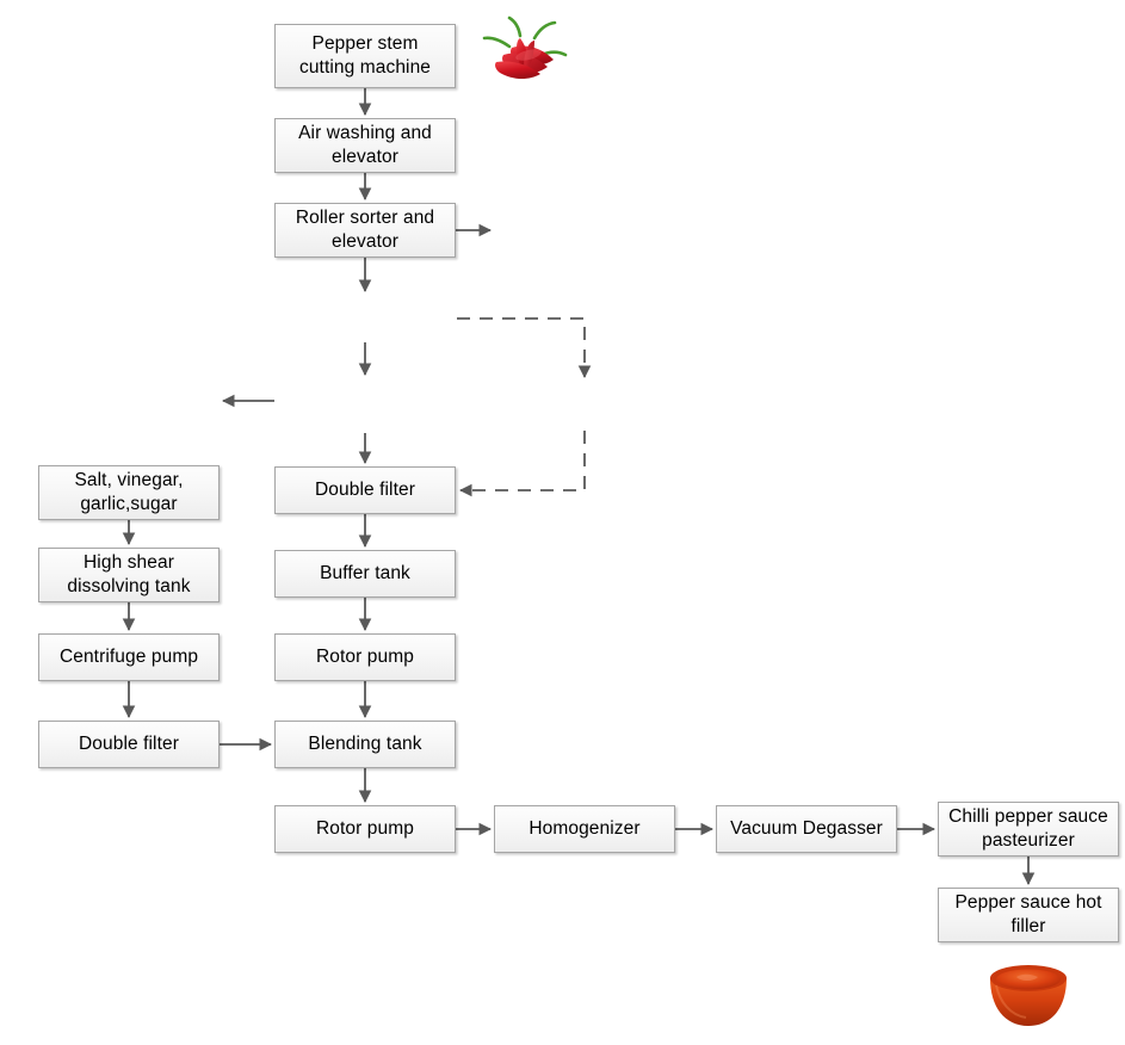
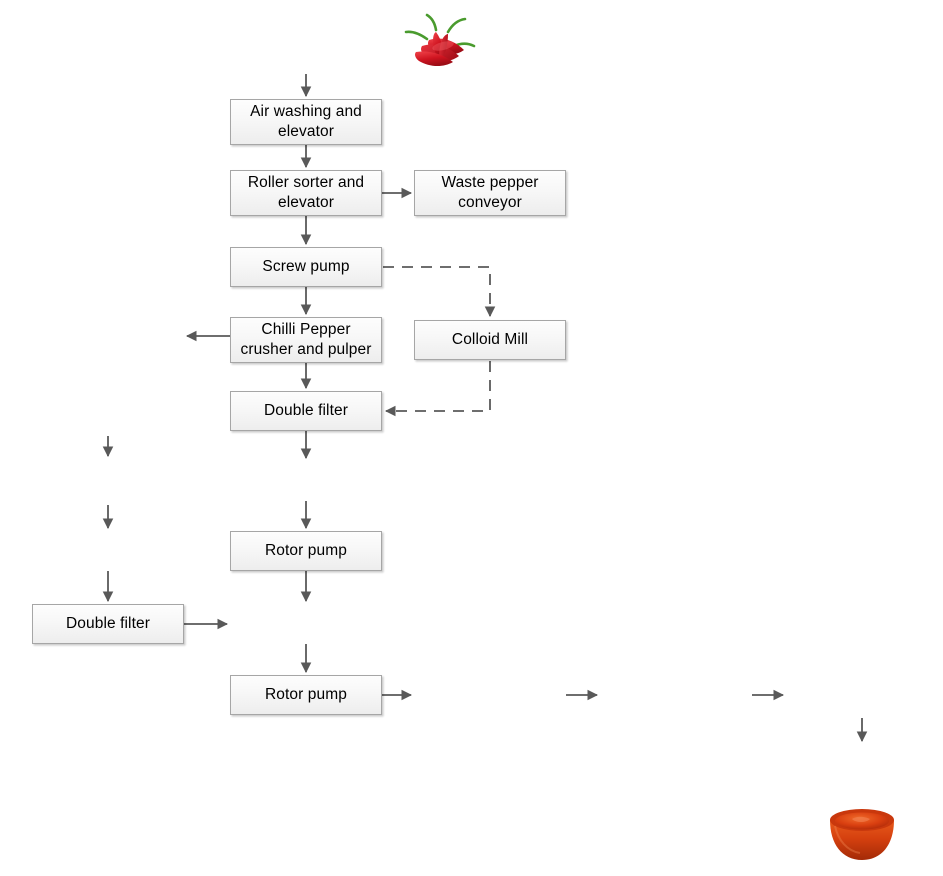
- Pepper stem
- cutting machine
  Air washing and
  elevator
  Roller sorter and
  elevator
+ Waste pepper
+ conveyor
+ Screw pump
+ Chilli Pepper
+ crusher and pulper
+ Colloid Mill
  Double filter
- Salt, vinegar,
- garlic,sugar
- Buffer tank
- High shear
- dissolving tank
  Rotor pump
- Centrifuge pump
- Blending tank
  Double filter
  Rotor pump
- Homogenizer
- Vacuum Degasser
- Chilli pepper sauce
- pasteurizer
- Pepper sauce hot
- filler
